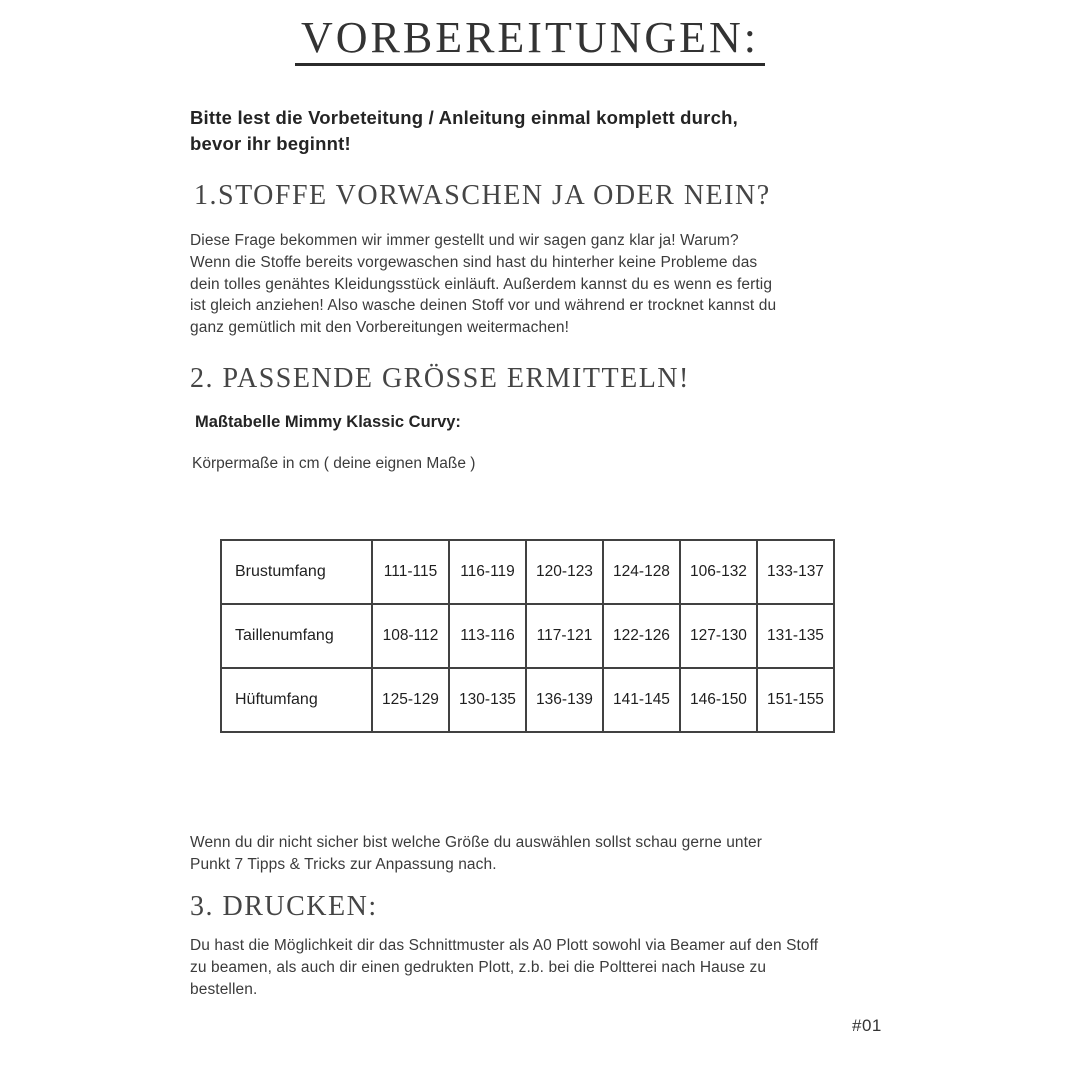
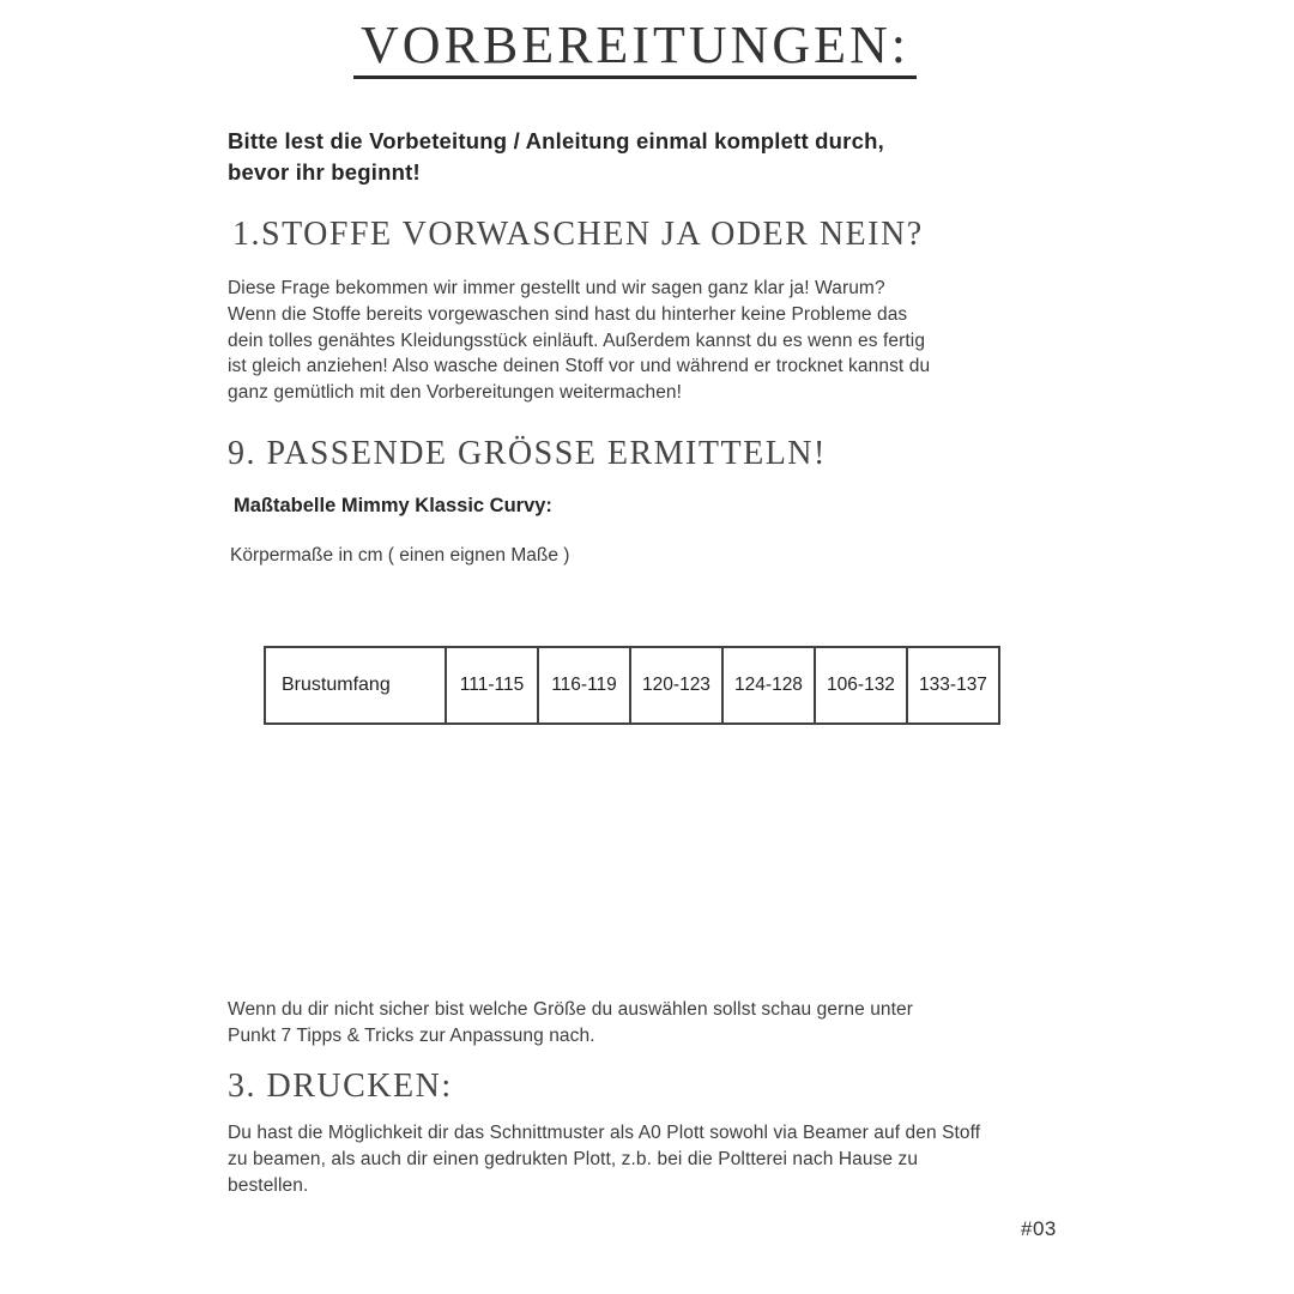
  VORBEREITUNGEN:
  Bitte lest die Vorbeteitung / Anleitung einmal komplett durch,
  bevor ihr beginnt!
  1.STOFFE VORWASCHEN JA ODER NEIN?
  Diese Frage bekommen wir immer gestellt und wir sagen ganz klar ja! Warum?
  Wenn die Stoffe bereits vorgewaschen sind hast du hinterher keine Probleme das
  dein tolles genähtes Kleidungsstück einläuft. Außerdem kannst du es wenn es fertig
  ist gleich anziehen! Also wasche deinen Stoff vor und während er trocknet kannst du
  ganz gemütlich mit den Vorbereitungen weitermachen!
- 2. PASSENDE GRÖSSE ERMITTELN!
+ 9. PASSENDE GRÖSSE ERMITTELN!
  Maßtabelle Mimmy Klassic Curvy:
- Körpermaße in cm ( deine eignen Maße )
+ Körpermaße in cm ( einen eignen Maße )
  Brustumfang	111-115	116-119	120-123	124-128	106-132	133-137
- Taillenumfang	108-112	113-116	117-121	122-126	127-130	131-135
- Hüftumfang	125-129	130-135	136-139	141-145	146-150	151-155
  Wenn du dir nicht sicher bist welche Größe du auswählen sollst schau gerne unter
  Punkt 7 Tipps & Tricks zur Anpassung nach.
  3. DRUCKEN:
  Du hast die Möglichkeit dir das Schnittmuster als A0 Plott sowohl via Beamer auf den Stoff
  zu beamen, als auch dir einen gedrukten Plott, z.b. bei die Poltterei nach Hause zu
  bestellen.
- #01
+ #03
